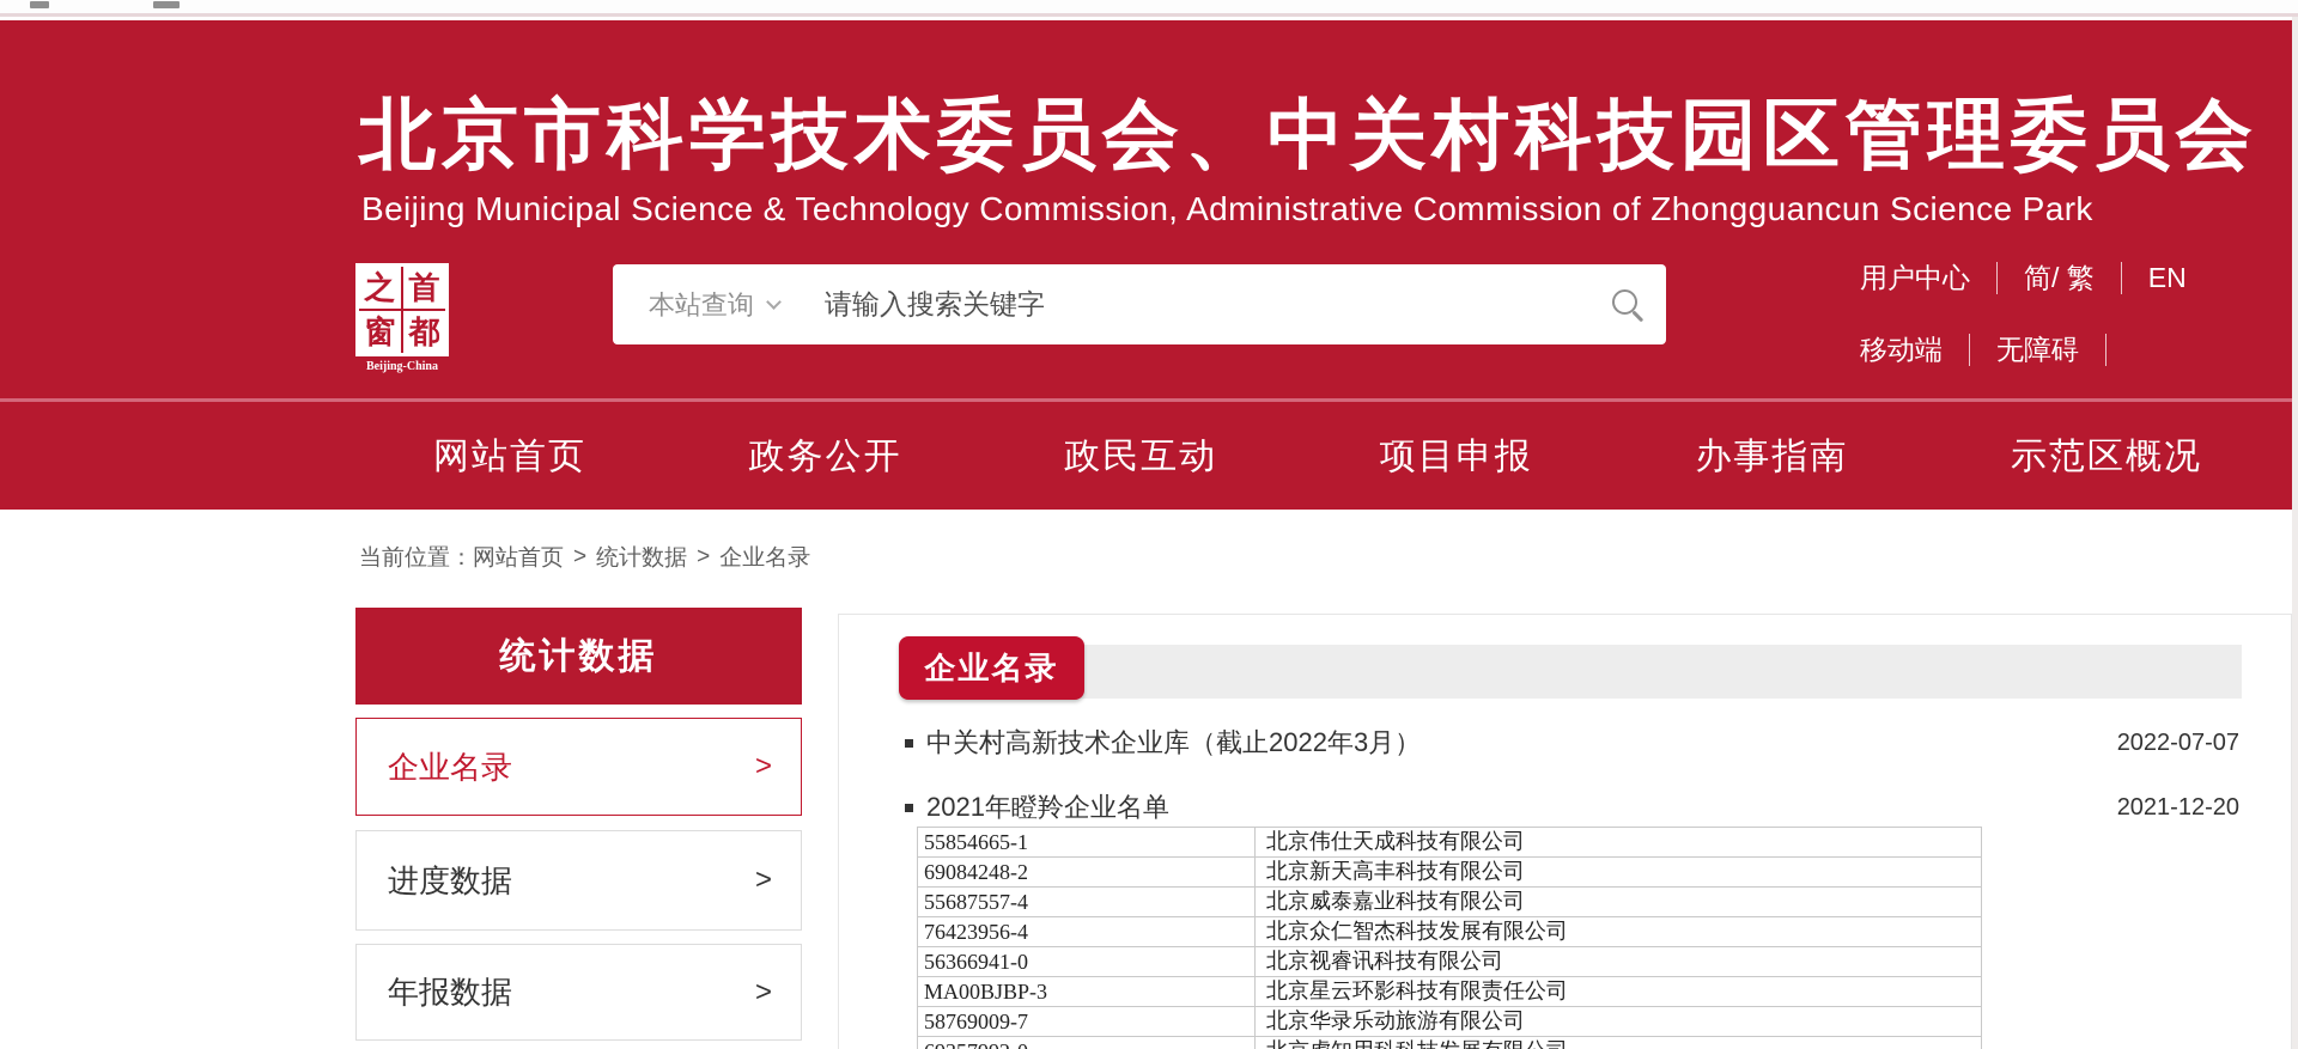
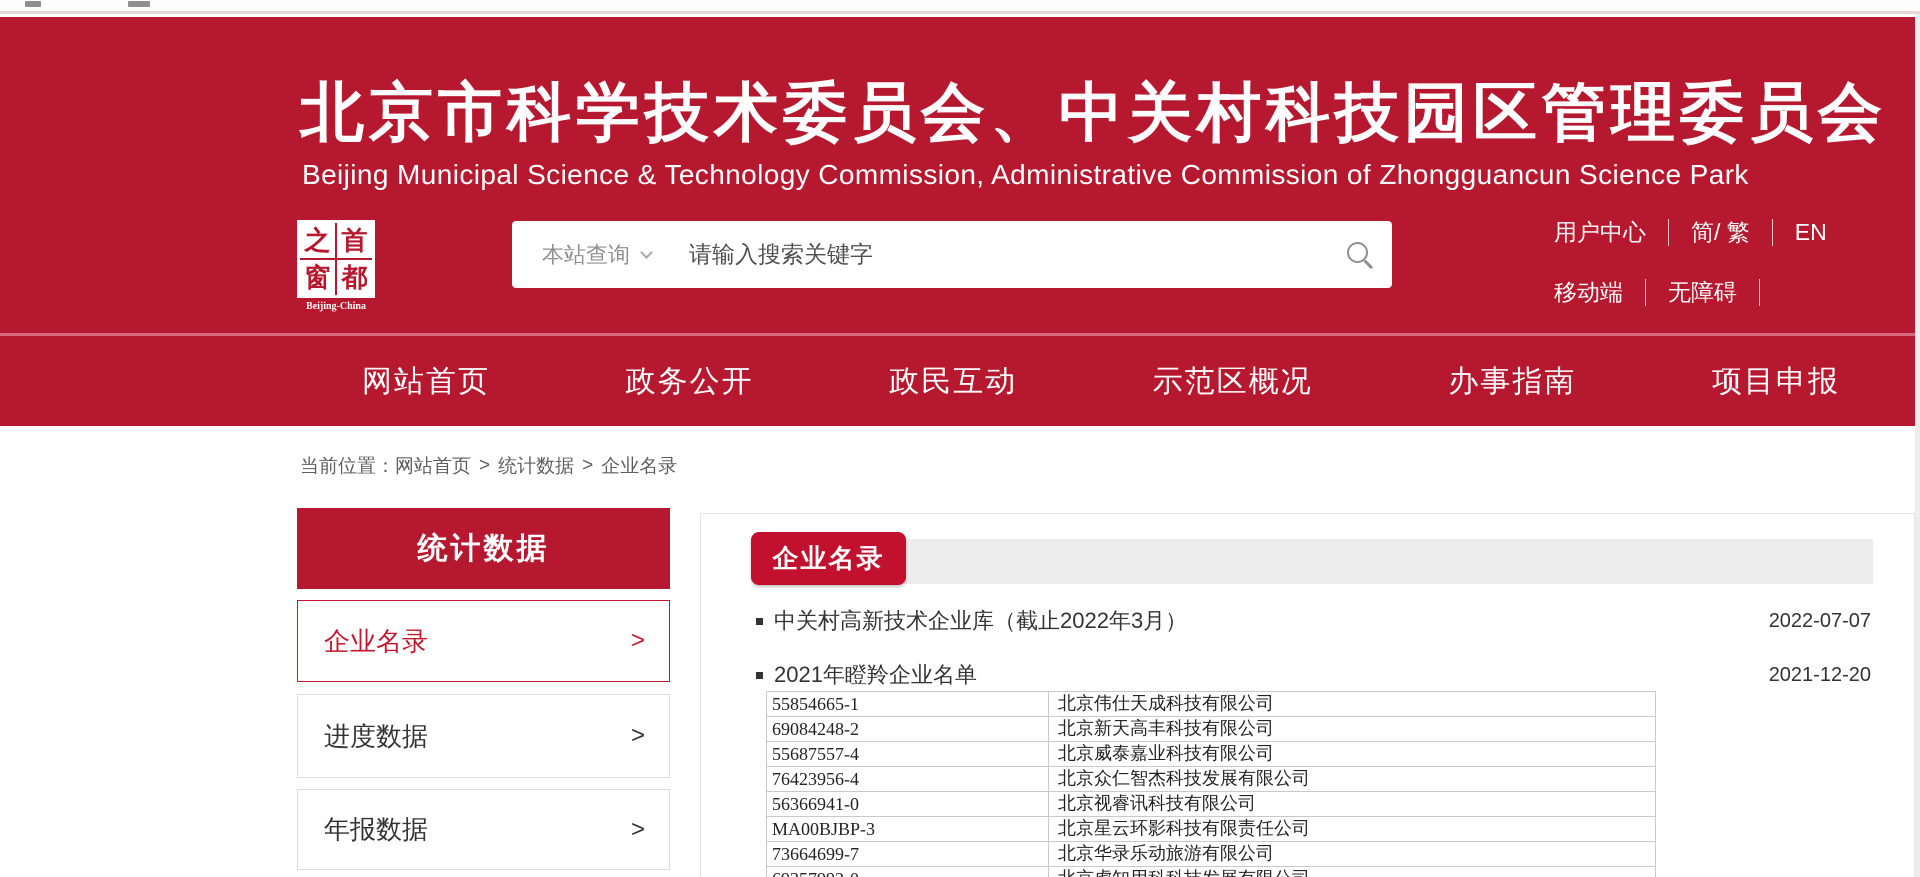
  北京市科学技术委员会、中关村科技园区管理委员会
  Beijing Municipal Science & Technology Commission, Administrative Commission of Zhongguancun Science Park
  之
  首
  窗
  都
  Beijing-China
  本站查询
  请输入搜索关键字
  用户中心
  简/ 繁
  EN
  移动端
  无障碍
  网站首页
  政务公开
  政民互动
- 项目申报
+ 示范区概况
  办事指南
- 示范区概况
+ 项目申报
  当前位置：
  网站首页
  >
  统计数据
  >
  企业名录
  统计数据
  企业名录
  >
  进度数据
  >
  年报数据
  >
  企业名录
  中关村高新技术企业库（截止2022年3月）
  2022-07-07
  2021年瞪羚企业名单
  2021-12-20
  55854665-1	北京伟仕天成科技有限公司
  69084248-2	北京新天高丰科技有限公司
  55687557-4	北京威泰嘉业科技有限公司
  76423956-4	北京众仁智杰科技发展有限公司
  56366941-0	北京视睿讯科技有限公司
  MA00BJBP-3	北京星云环影科技有限责任公司
- 58769009-7	北京华录乐动旅游有限公司
+ 73664699-7	北京华录乐动旅游有限公司
